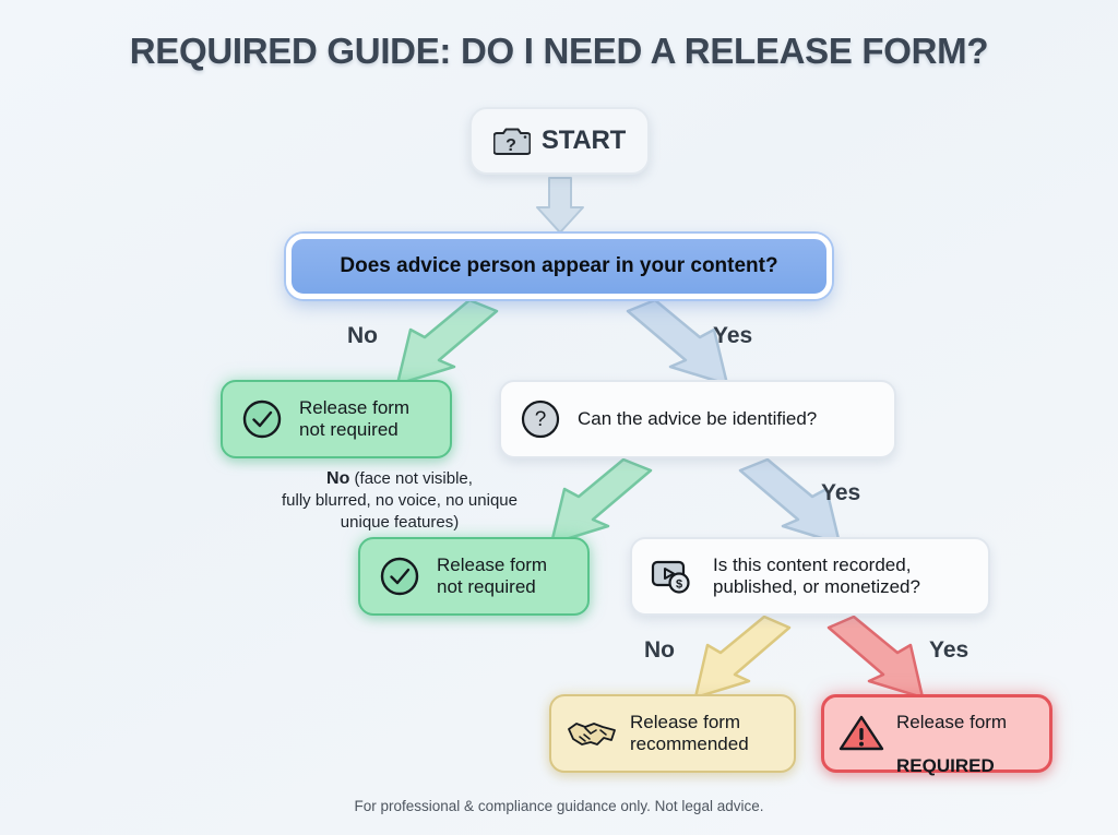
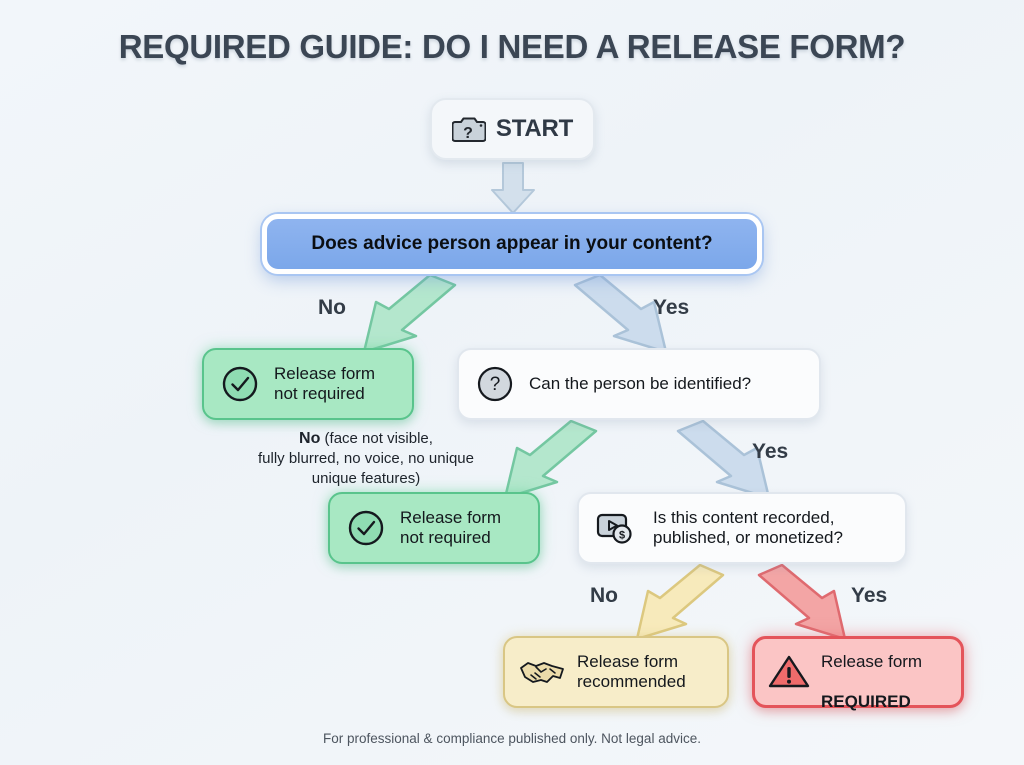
  REQUIRED GUIDE: DO I NEED A RELEASE FORM?
  ?
  START
  Does advice person appear in your content?
  No
  Yes
  Release form
  not required
  ?
- Can the advice be identified?
+ Can the person be identified?
  No (face not visible,
  fully blurred, no voice, no unique
  unique features)
  Yes
  Release form
  not required
  $
  Is this content recorded,
  published, or monetized?
  No
  Yes
  Release form
  recommended
  Release form
  REQUIRED
- For professional & compliance guidance only. Not legal advice.
+ For professional & compliance published only. Not legal advice.
